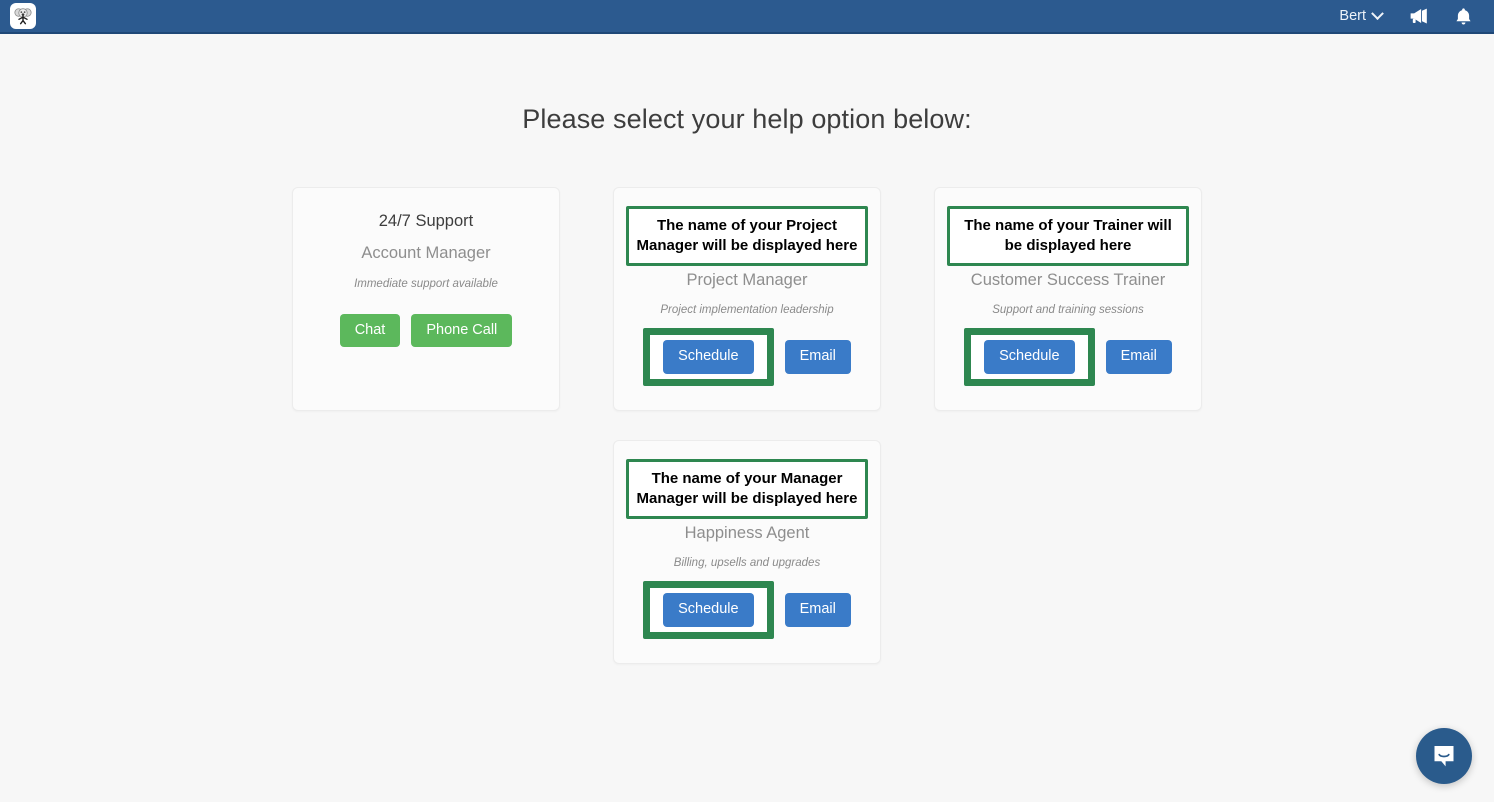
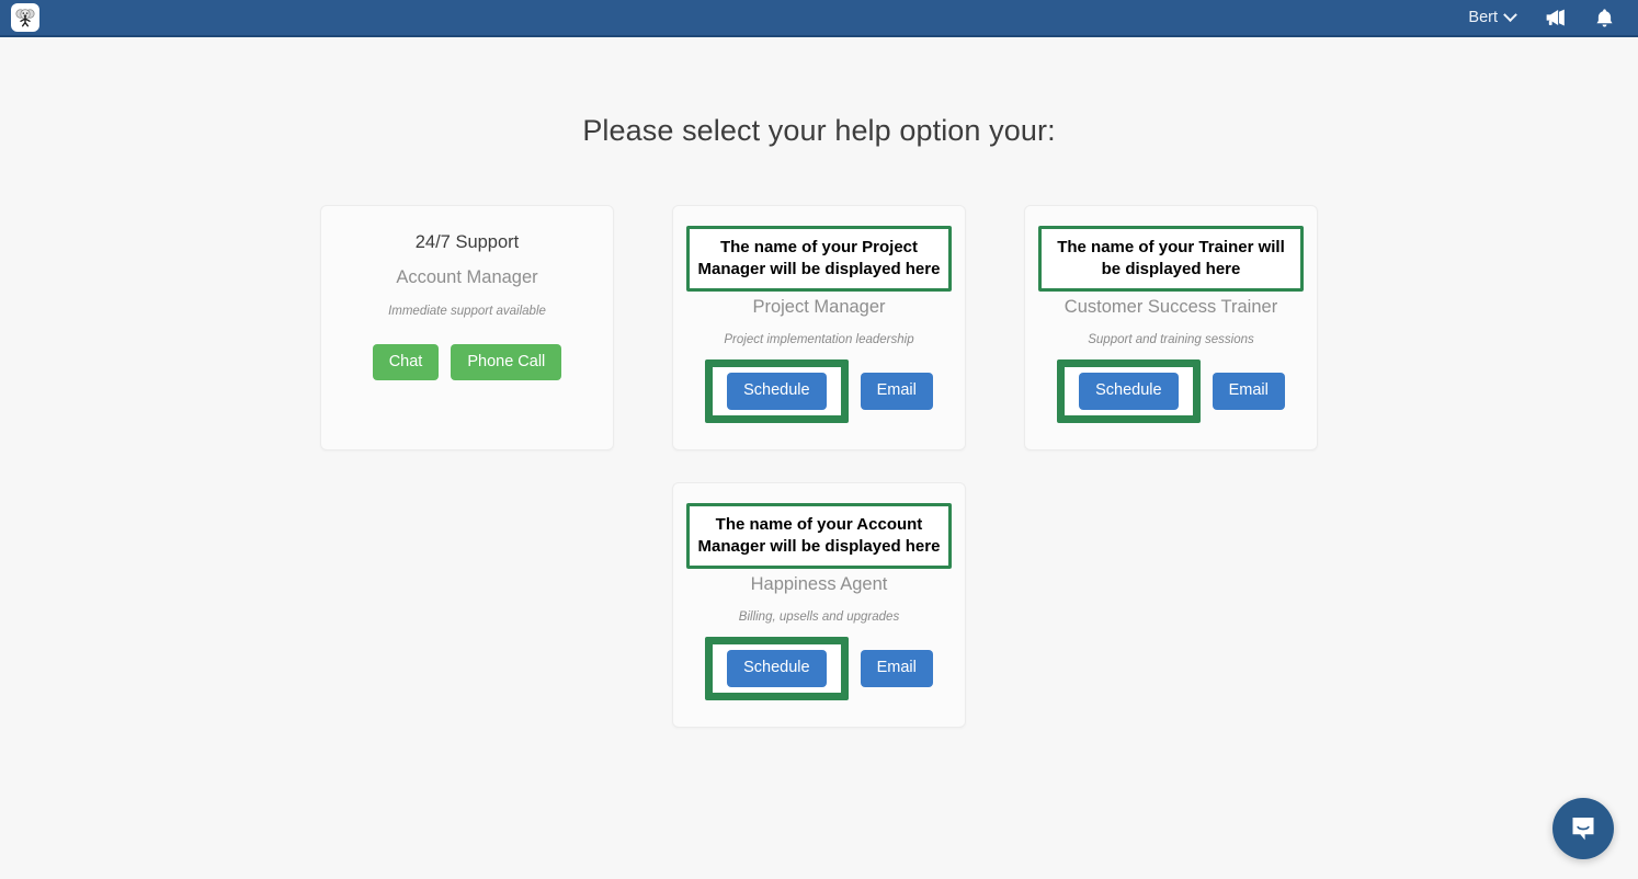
  Bert
- Please select your help option below:
+ Please select your help option your:
  24/7 Support
  Account Manager
  Immediate support available
  Chat
  Phone Call
  The name of your Project Manager will be displayed here
  Project Manager
  Project implementation leadership
  Schedule
  Email
  The name of your Trainer will be displayed here
  Customer Success Trainer
  Support and training sessions
  Schedule
  Email
- The name of your Manager Manager will be displayed here
+ The name of your Account Manager will be displayed here
  Happiness Agent
  Billing, upsells and upgrades
  Schedule
  Email
